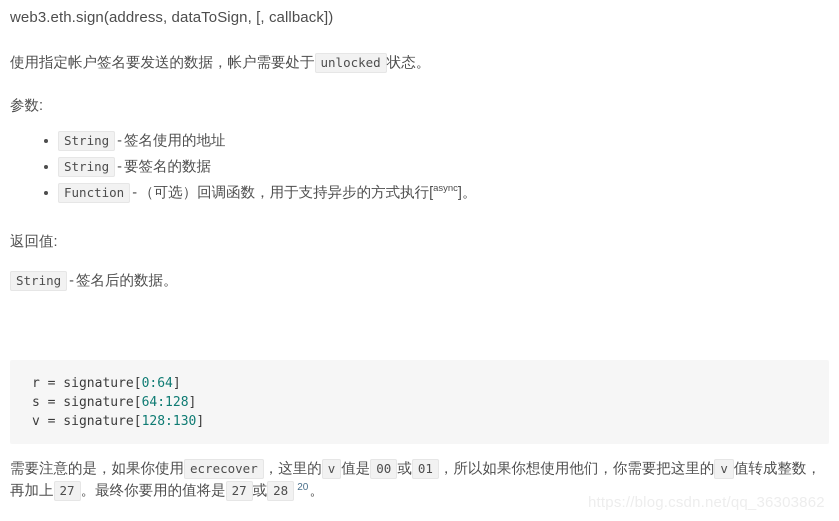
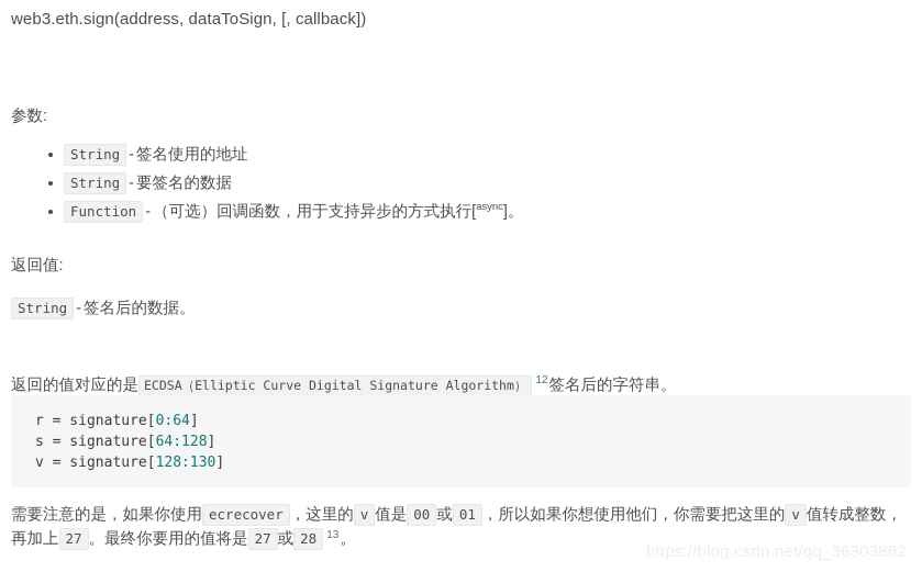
  web3.eth.sign(address, dataToSign, [, callback])
- 使用指定帐户签名要发送的数据，帐户需要处于 unlocked 状态。
  参数:
  String - 签名使用的地址
  String - 要签名的数据
  Function - （可选）回调函数，用于支持异步的方式执行[async]。
  返回值:
  String - 签名后的数据。
+ 返回的值对应的是 ECDSA（Elliptic Curve Digital Signature Algorithm） 12签名后的字符串。
  r = signature[0:64] s = signature[64:128] v = signature[128:130]
- 需要注意的是，如果你使用 ecrecover ，这里的 v 值是 00 或 01 ，所以如果你想使用他们，你需要把这里的 v 值转成整数，再加上 27 。最终你要用的值将是 27 或 28 20。
+ 需要注意的是，如果你使用 ecrecover ，这里的 v 值是 00 或 01 ，所以如果你想使用他们，你需要把这里的 v 值转成整数，再加上 27 。最终你要用的值将是 27 或 28 13。
